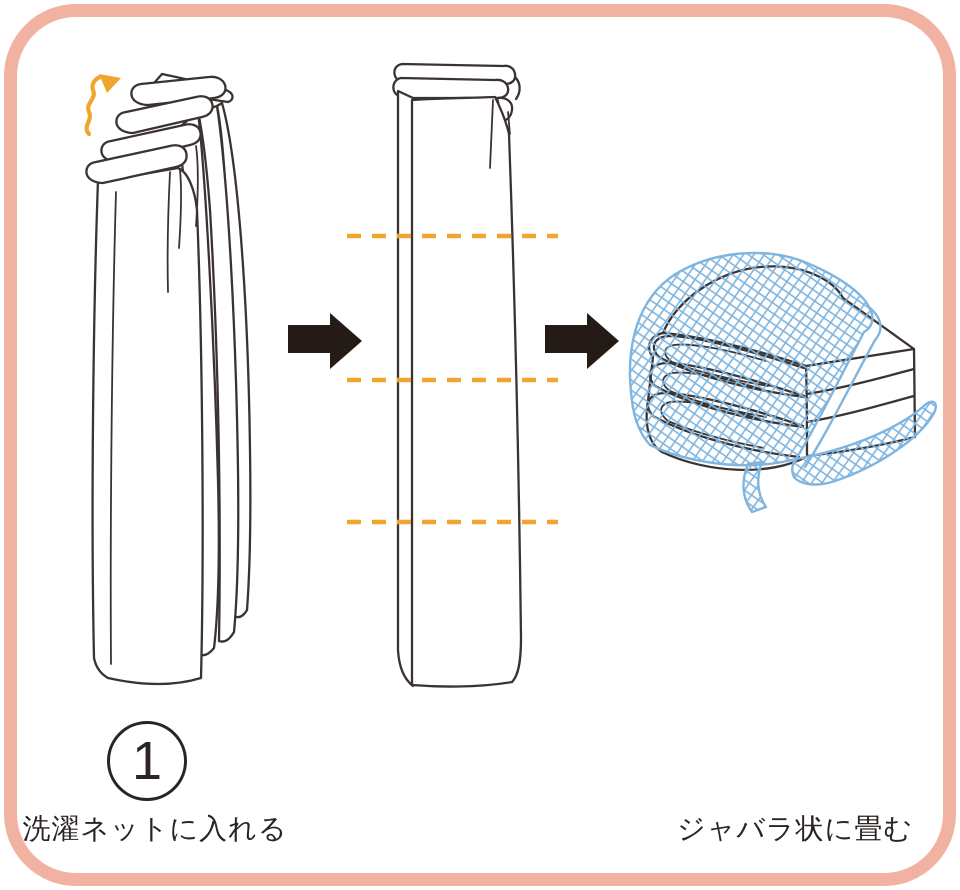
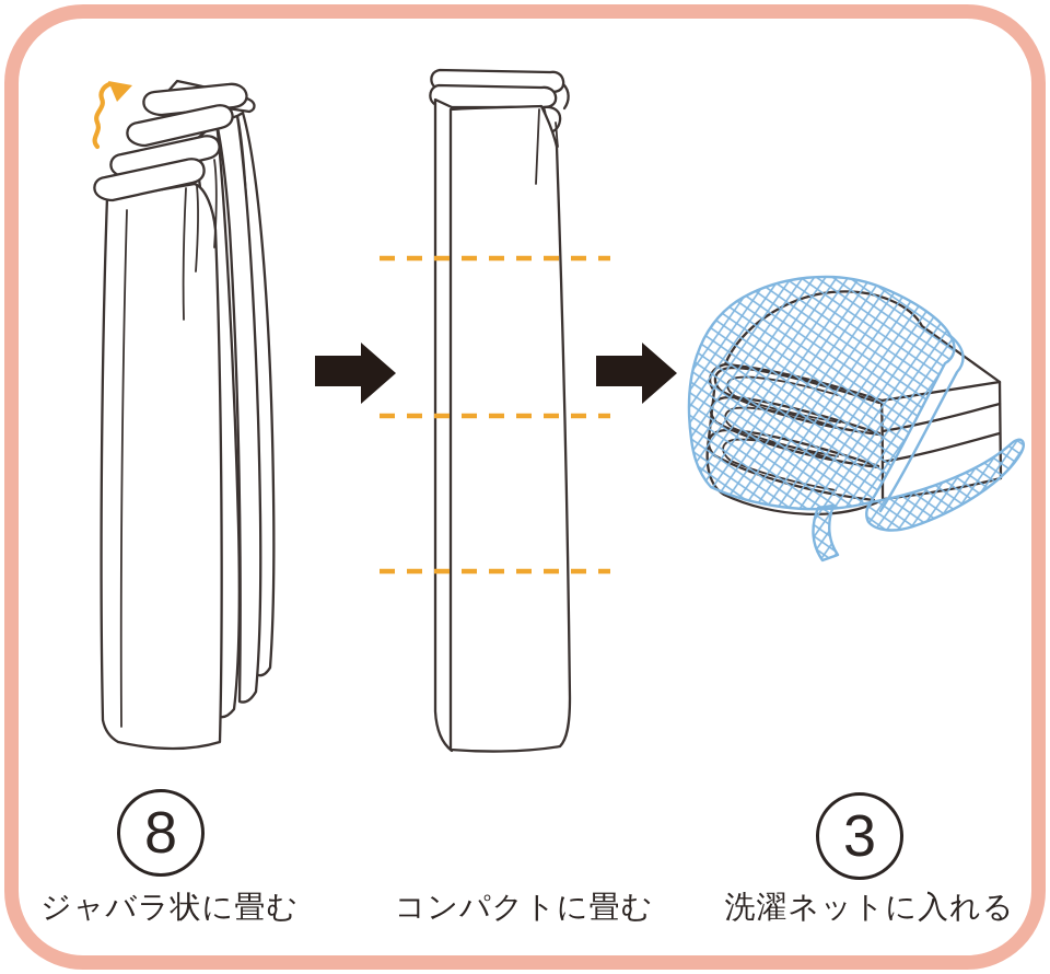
- 1
+ 8
+ 3
- 洗濯ネットに入れる
+ ジャバラ状に畳む
+ コンパクトに畳む
- ジャバラ状に畳む
+ 洗濯ネットに入れる
